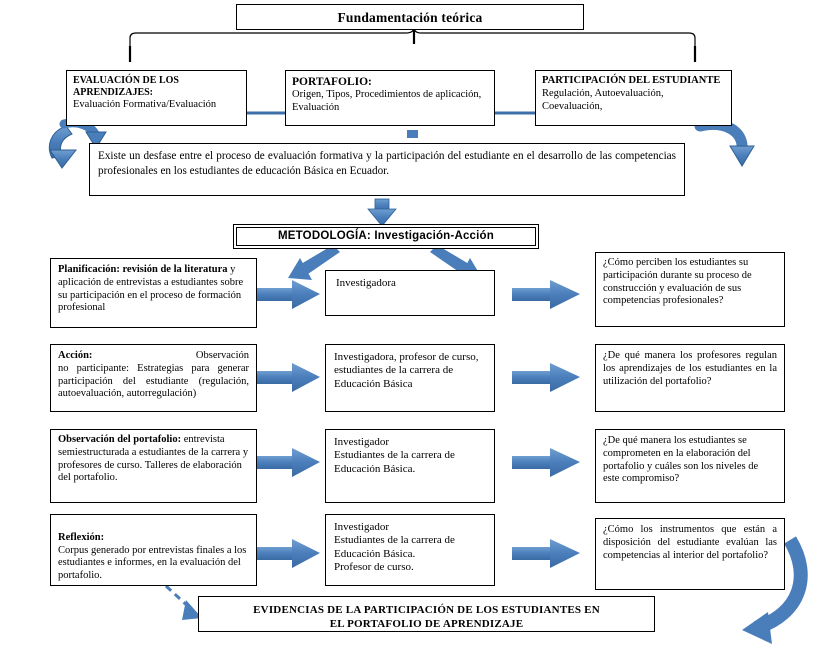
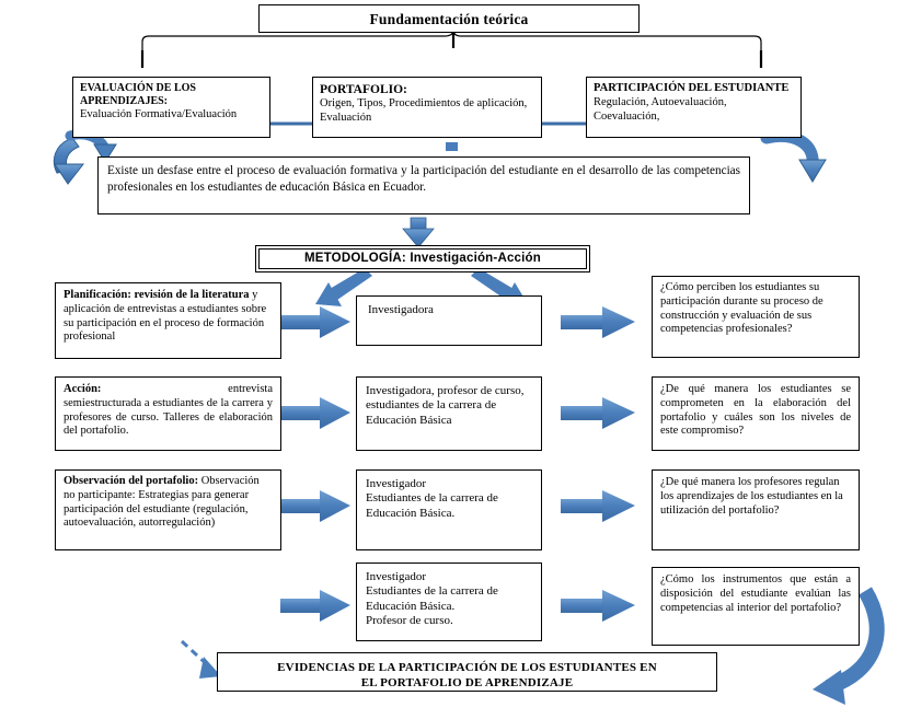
  Fundamentación teórica
  EVALUACIÓN DE LOS APRENDIZAJES:
  Evaluación Formativa/Evaluación
  PORTAFOLIO:
  Origen, Tipos, Procedimientos de aplicación, Evaluación
  PARTICIPACIÓN DEL ESTUDIANTE
  Regulación, Autoevaluación, Coevaluación,
  Existe un desfase entre el proceso de evaluación formativa y la participación del estudiante en el desarrollo de las competencias profesionales en los estudiantes de educación Básica en Ecuador.
  METODOLOGÍA: Investigación-Acción
  Planificación: revisión de la literatura y aplicación de entrevistas a estudiantes sobre su participación en el proceso de formación profesional
  Investigadora
  ¿Cómo perciben los estudiantes su participación durante su proceso de construcción y evaluación de sus competencias profesionales?
- Acción: Observación no participante: Estrategias para generar participación del estudiante (regulación, autoevaluación, autorregulación)
+ Acción: entrevista semiestructurada a estudiantes de la carrera y profesores de curso. Talleres de elaboración del portafolio.
  Investigadora, profesor de curso, estudiantes de la carrera de Educación Básica
- ¿De qué manera los profesores regulan los aprendizajes de los estudiantes en la utilización del portafolio?
+ ¿De qué manera los estudiantes se comprometen en la elaboración del portafolio y cuáles son los niveles de este compromiso?
- Observación del portafolio: entrevista semiestructurada a estudiantes de la carrera y profesores de curso. Talleres de elaboración del portafolio.
+ Observación del portafolio: Observación no participante: Estrategias para generar participación del estudiante (regulación, autoevaluación, autorregulación)
  Investigador
  Estudiantes de la carrera de Educación Básica.
- ¿De qué manera los estudiantes se comprometen en la elaboración del portafolio y cuáles son los niveles de este compromiso?
+ ¿De qué manera los profesores regulan los aprendizajes de los estudiantes en la utilización del portafolio?
- Reflexión:
- Corpus generado por entrevistas finales a los estudiantes e informes, en la evaluación del portafolio.
  Investigador
  Estudiantes de la carrera de Educación Básica.
  Profesor de curso.
  ¿Cómo los instrumentos que están a disposición del estudiante evalúan las competencias al interior del portafolio?
  EVIDENCIAS DE LA PARTICIPACIÓN DE LOS ESTUDIANTES EN
  EL PORTAFOLIO DE APRENDIZAJE
